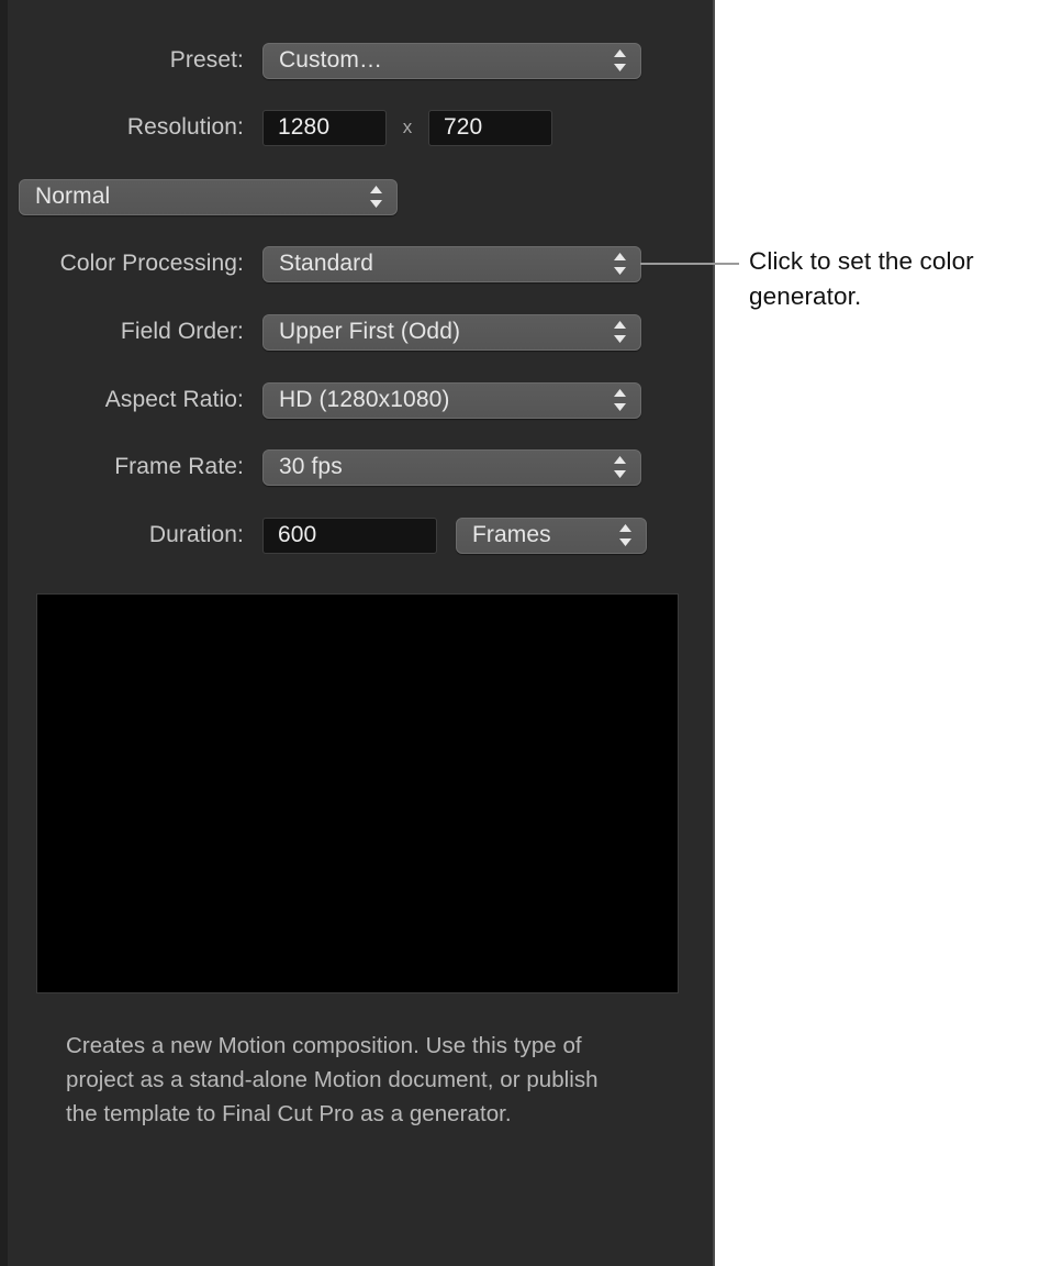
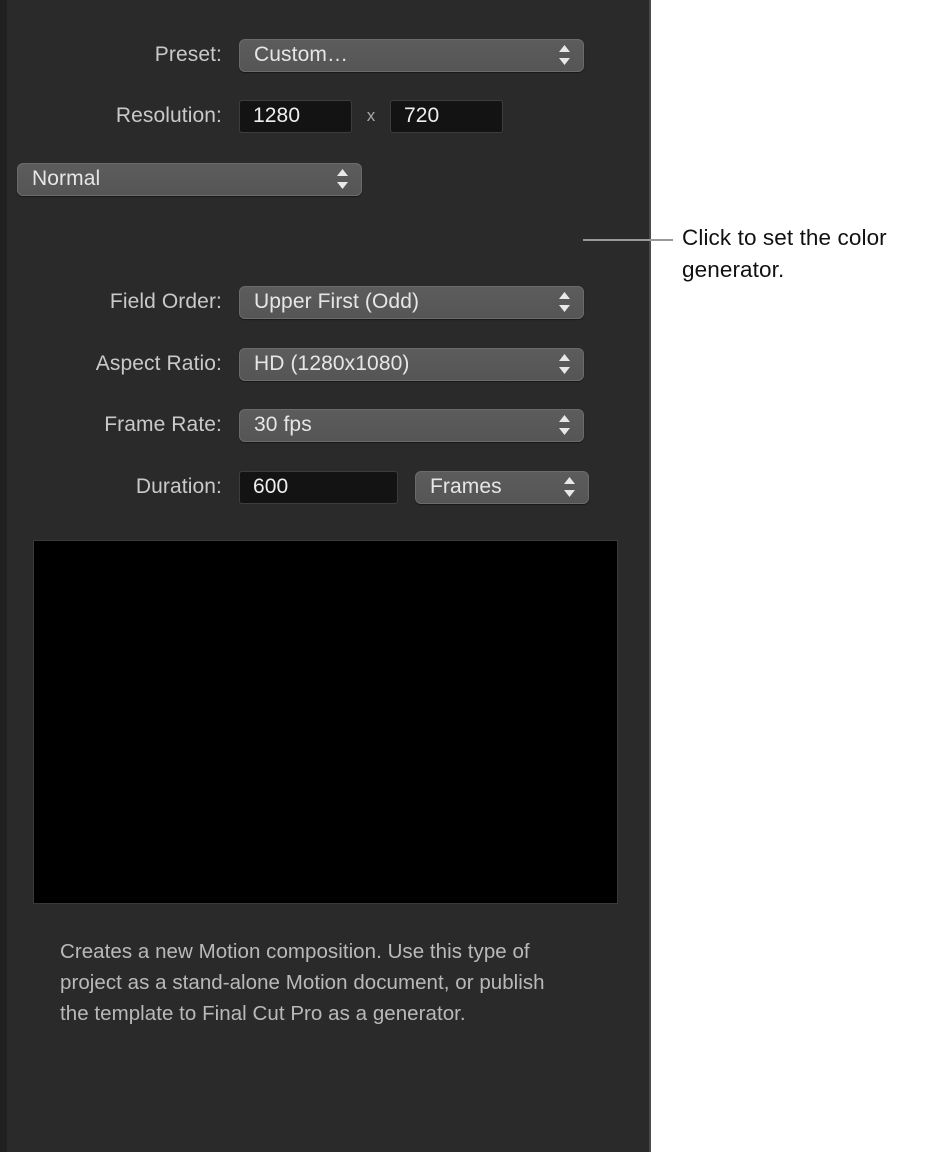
  Preset:
  Custom…
  Resolution:
  1280
  x
  720
  Normal
- Color Processing:
- Standard
  Field Order:
  Upper First (Odd)
  Aspect Ratio:
  HD (1280x1080)
  Frame Rate:
  30 fps
  Duration:
  600
  Frames
  Creates a new Motion composition. Use this type of project as a stand-alone Motion document, or publish the template to Final Cut Pro as a generator.
  Click to set the color generator.
